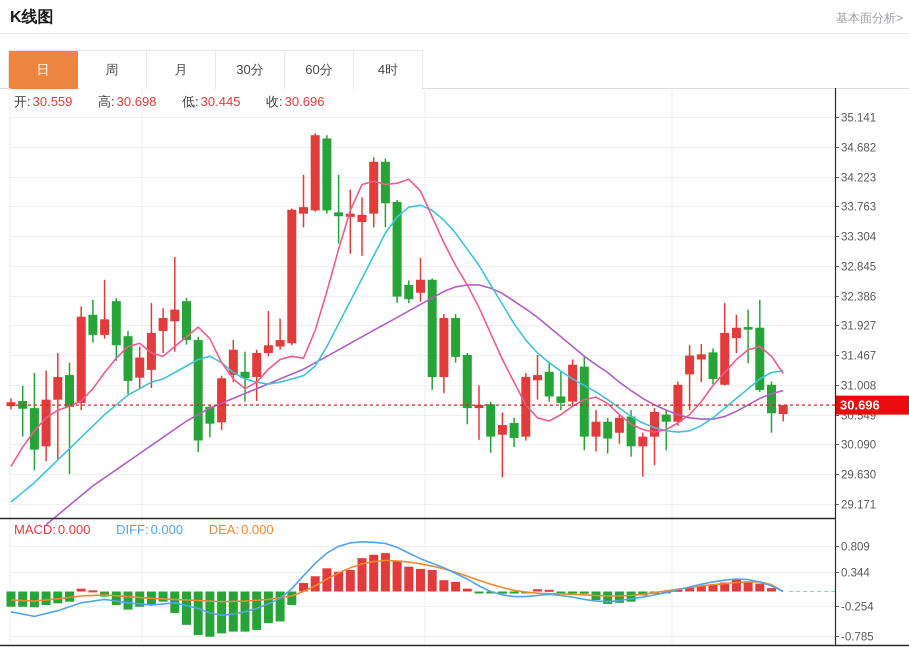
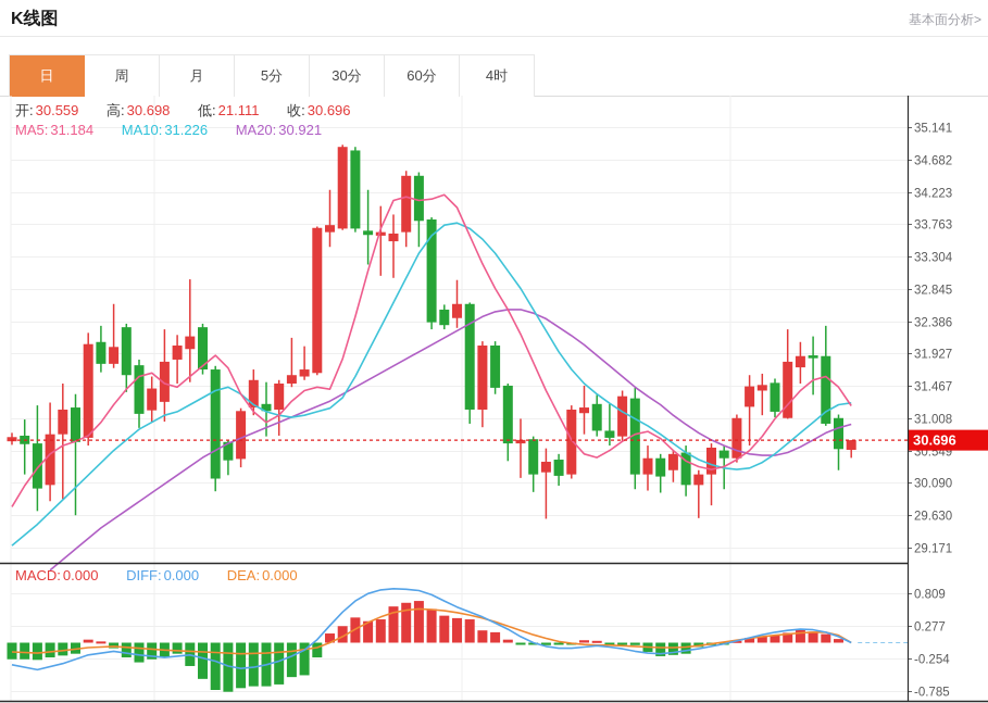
  K线图
  基本面分析>
  日
  周
  月
+ 5分
  30分
  60分
  4时
  35.141
  34.682
  34.223
  33.763
  33.304
  32.845
  32.386
  31.927
  31.467
  31.008
  30.549
  30.090
  29.630
  29.171
  0.809
- 0.344
+ 0.277
  -0.254
  -0.785
  30.696
- 开: 30.559 高: 30.698 低: 30.445 收: 30.696
+ 开: 30.559 高: 30.698 低: 21.111 收: 30.696
+ MA5: 31.184 MA10: 31.226 MA20: 30.921
  MACD: 0.000 DIFF: 0.000 DEA: 0.000
